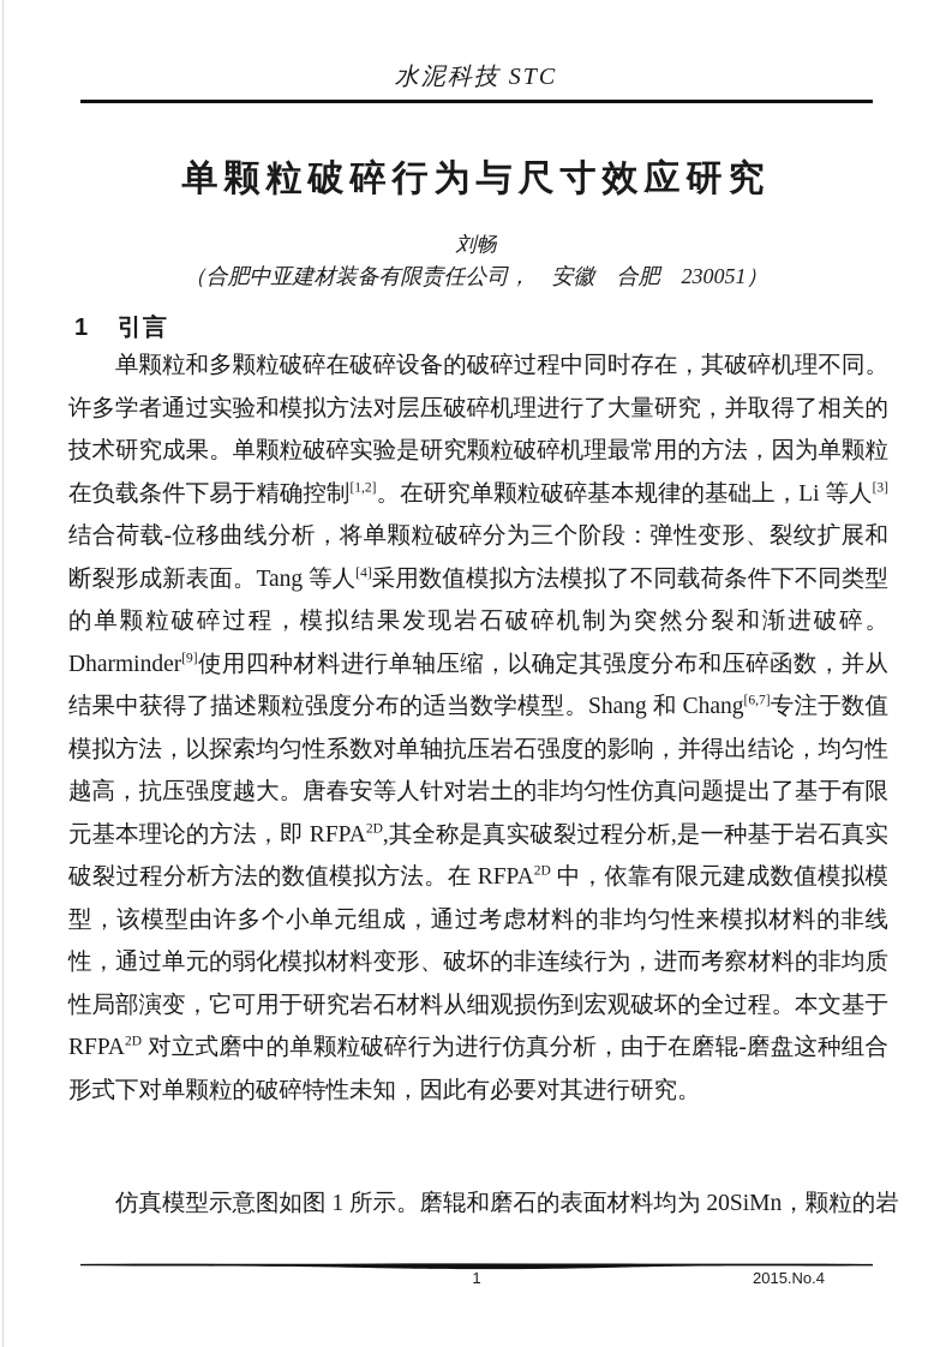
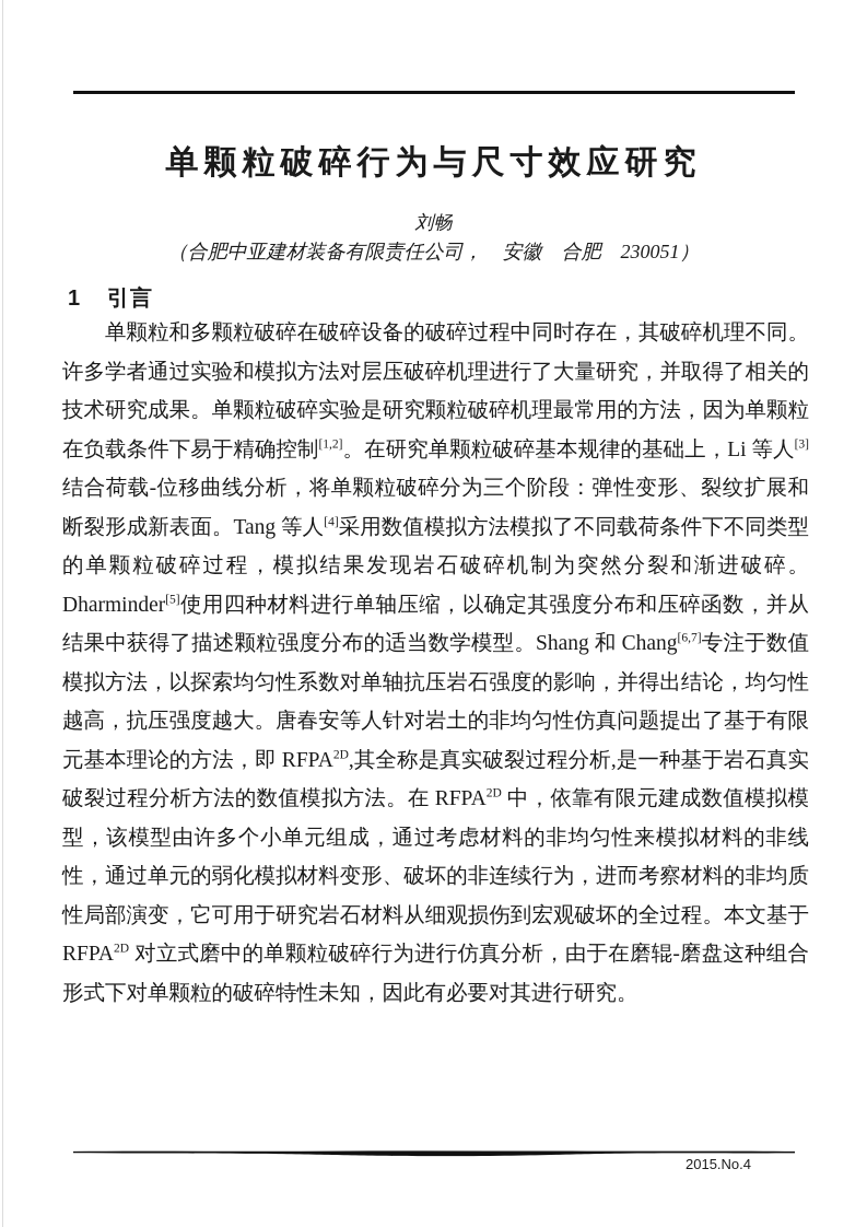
- 水泥科技 STC
  单颗粒破碎行为与尺寸效应研究
  刘畅
  （合肥中亚建材装备有限责任公司， 安徽 合肥 230051）
  1 引言
- 单颗粒和多颗粒破碎在破碎设备的破碎过程中同时存在，其破碎机理不同。许多学者通过实验和模拟方法对层压破碎机理进行了大量研究，并取得了相关的技术研究成果。单颗粒破碎实验是研究颗粒破碎机理最常用的方法，因为单颗粒在负载条件下易于精确控制[1,2]。在研究单颗粒破碎基本规律的基础上，Li 等人[3]结合荷载-位移曲线分析，将单颗粒破碎分为三个阶段：弹性变形、裂纹扩展和断裂形成新表面。Tang 等人[4]采用数值模拟方法模拟了不同载荷条件下不同类型的单颗粒破碎过程，模拟结果发现岩石破碎机制为突然分裂和渐进破碎。Dharminder[9]使用四种材料进行单轴压缩，以确定其强度分布和压碎函数，并从结果中获得了描述颗粒强度分布的适当数学模型。Shang 和 Chang[6,7]专注于数值模拟方法，以探索均匀性系数对单轴抗压岩石强度的影响，并得出结论，均匀性越高，抗压强度越大。唐春安等人针对岩土的非均匀性仿真问题提出了基于有限元基本理论的方法，即 RFPA2D,其全称是真实破裂过程分析,是一种基于岩石真实破裂过程分析方法的数值模拟方法。在 RFPA2D 中，依靠有限元建成数值模拟模型，该模型由许多个小单元组成，通过考虑材料的非均匀性来模拟材料的非线性，通过单元的弱化模拟材料变形、破坏的非连续行为，进而考察材料的非均质性局部演变，它可用于研究岩石材料从细观损伤到宏观破坏的全过程。本文基于 RFPA2D 对立式磨中的单颗粒破碎行为进行仿真分析，由于在磨辊-磨盘这种组合形式下对单颗粒的破碎特性未知，因此有必要对其进行研究。
+ 单颗粒和多颗粒破碎在破碎设备的破碎过程中同时存在，其破碎机理不同。许多学者通过实验和模拟方法对层压破碎机理进行了大量研究，并取得了相关的技术研究成果。单颗粒破碎实验是研究颗粒破碎机理最常用的方法，因为单颗粒在负载条件下易于精确控制[1,2]。在研究单颗粒破碎基本规律的基础上，Li 等人[3]结合荷载-位移曲线分析，将单颗粒破碎分为三个阶段：弹性变形、裂纹扩展和断裂形成新表面。Tang 等人[4]采用数值模拟方法模拟了不同载荷条件下不同类型的单颗粒破碎过程，模拟结果发现岩石破碎机制为突然分裂和渐进破碎。Dharminder[5]使用四种材料进行单轴压缩，以确定其强度分布和压碎函数，并从结果中获得了描述颗粒强度分布的适当数学模型。Shang 和 Chang[6,7]专注于数值模拟方法，以探索均匀性系数对单轴抗压岩石强度的影响，并得出结论，均匀性越高，抗压强度越大。唐春安等人针对岩土的非均匀性仿真问题提出了基于有限元基本理论的方法，即 RFPA2D,其全称是真实破裂过程分析,是一种基于岩石真实破裂过程分析方法的数值模拟方法。在 RFPA2D 中，依靠有限元建成数值模拟模型，该模型由许多个小单元组成，通过考虑材料的非均匀性来模拟材料的非线性，通过单元的弱化模拟材料变形、破坏的非连续行为，进而考察材料的非均质性局部演变，它可用于研究岩石材料从细观损伤到宏观破坏的全过程。本文基于 RFPA2D 对立式磨中的单颗粒破碎行为进行仿真分析，由于在磨辊-磨盘这种组合形式下对单颗粒的破碎特性未知，因此有必要对其进行研究。
- 仿真模型示意图如图 1 所示。磨辊和磨石的表面材料均为 20SiMn，颗粒的岩
- 1
  2015.No.4
